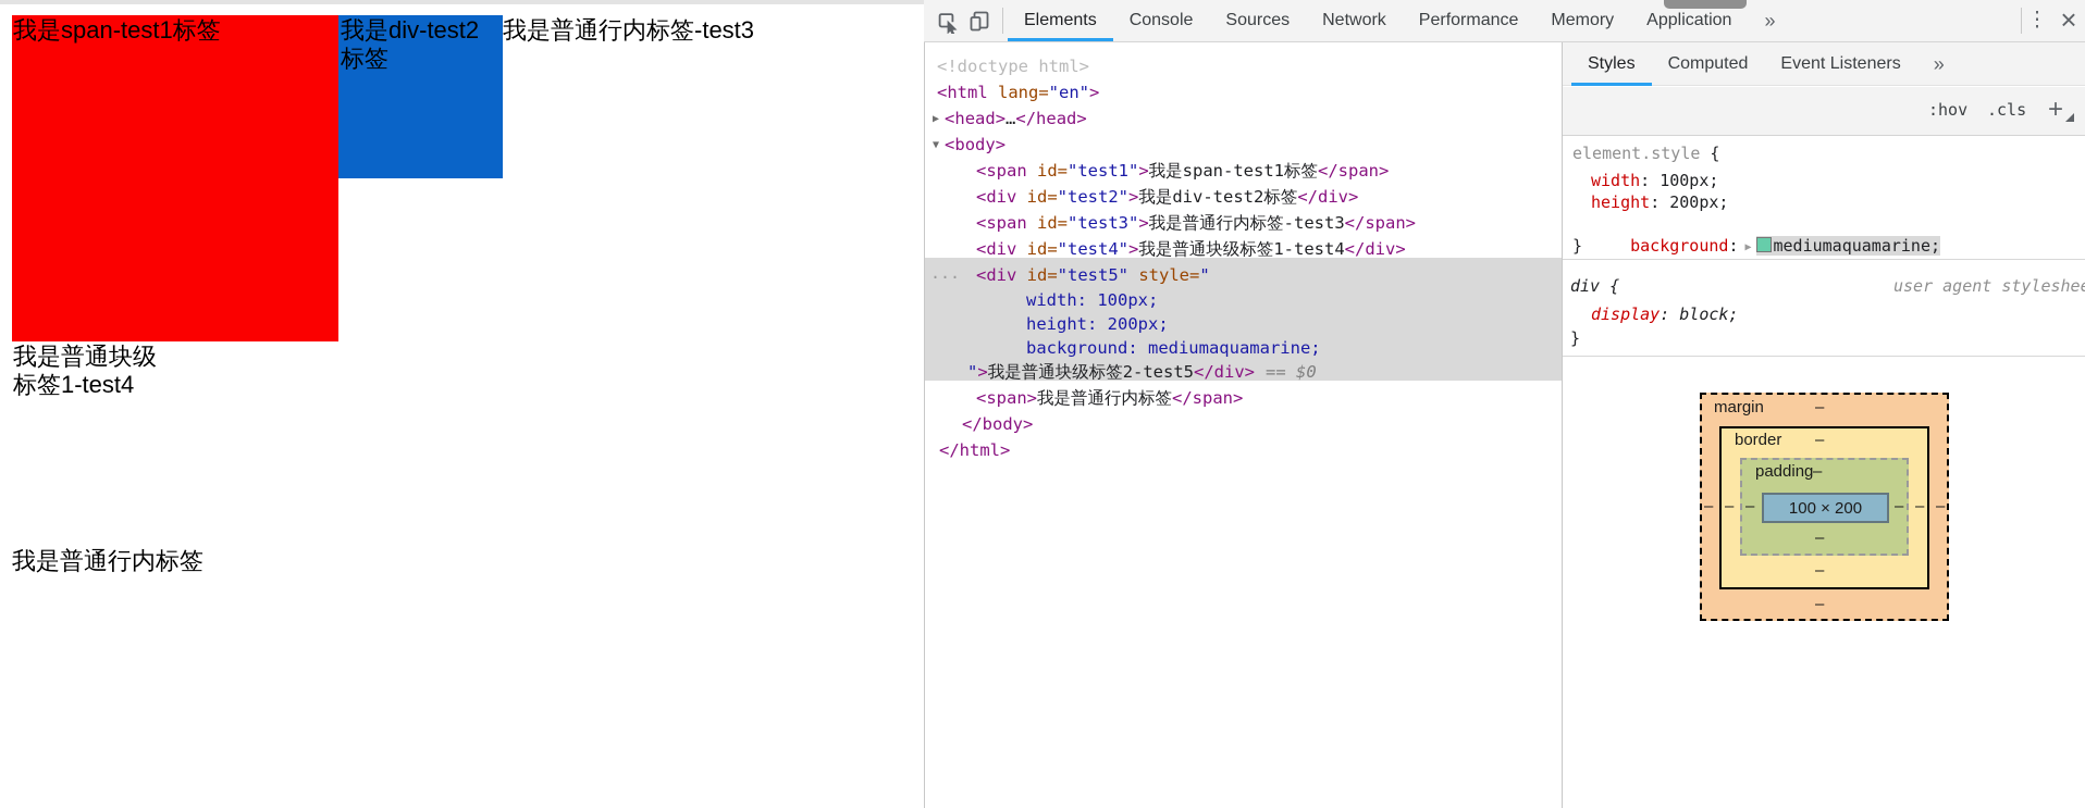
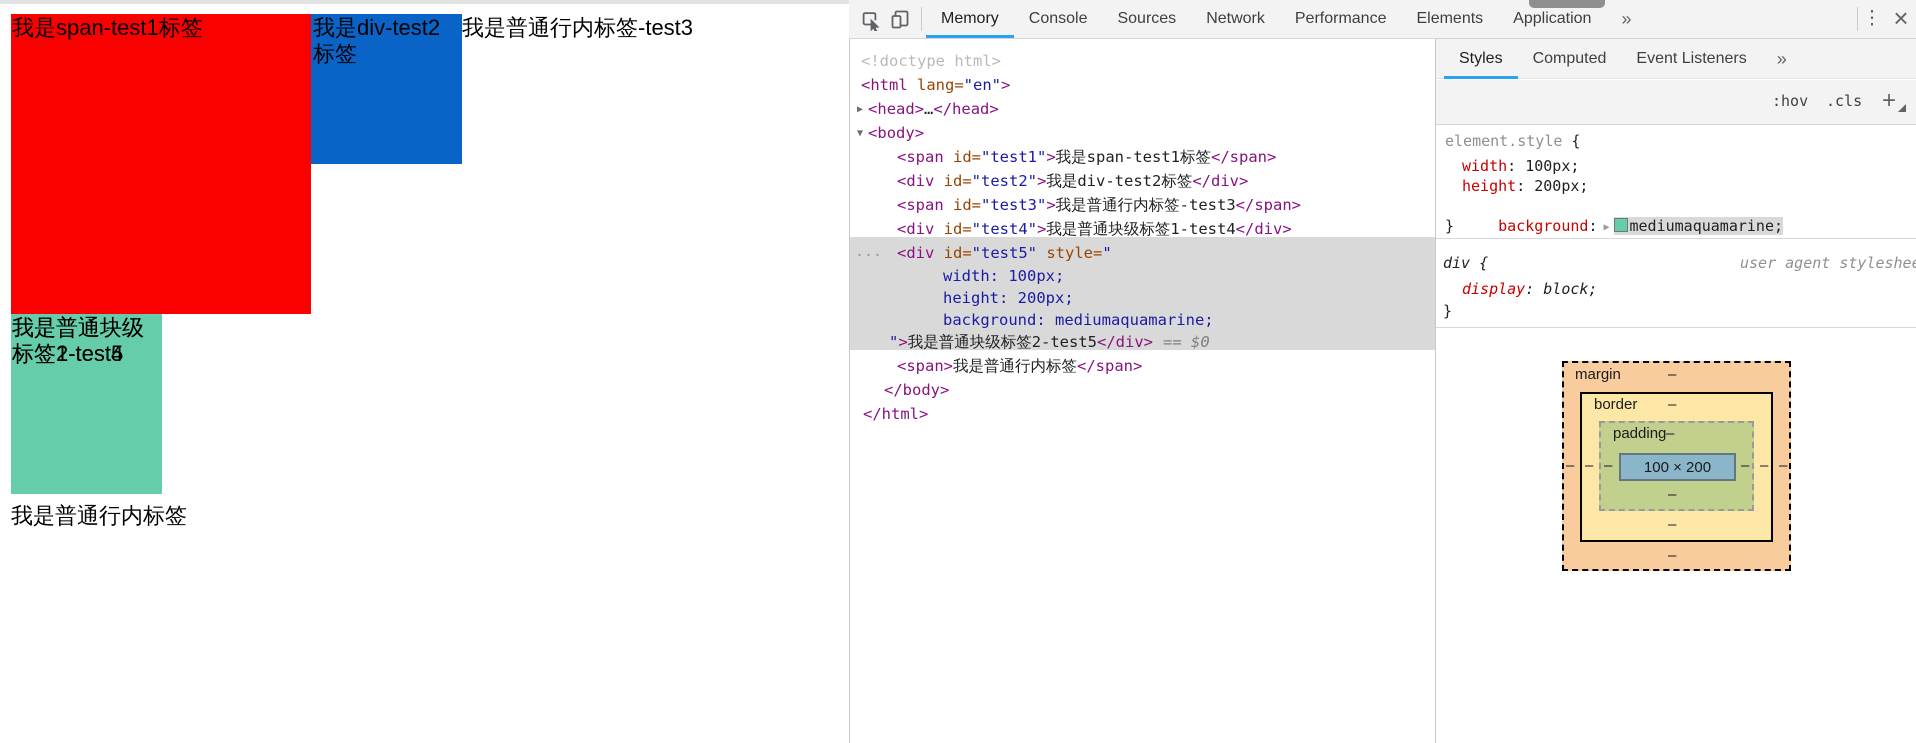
  我是span-test1标签
  我是div-test2标签
  我是普通行内标签-test3
+ 我是普通块级标签2-test5
  我是普通块级标签1-test4
  我是普通行内标签
- Elements
+ Memory
  Console
  Sources
  Network
  Performance
- Memory
+ Elements
  Application
  »
  ⋮
  ×
  ...
  <!doctype html>
  <html lang="en">
  ▶ <head>…</head>
  ▼ <body>
  <span id="test1">我是span-test1标签</span>
  <div id="test2">我是div-test2标签</div>
  <span id="test3">我是普通行内标签-test3</span>
  <div id="test4">我是普通块级标签1-test4</div>
  <div id="test5" style="
  width: 100px;
  height: 200px;
  background: mediumaquamarine;
  ">我是普通块级标签2-test5</div> == $0
  <span>我是普通行内标签</span>
  </body>
  </html>
  Styles
  Computed
  Event Listeners
  »
  :hov
  .cls
  +
  element.style {
  width: 100px;
  height: 200px;
  background: ▶ mediumaquamarine;
  }
  div {
  user agent styleshe
  display: block;
  }
  100 × 200
  margin
  border
  padding
  –
  –
  –
  –
  –
  –
  –
  –
  –
  –
  –
  –
